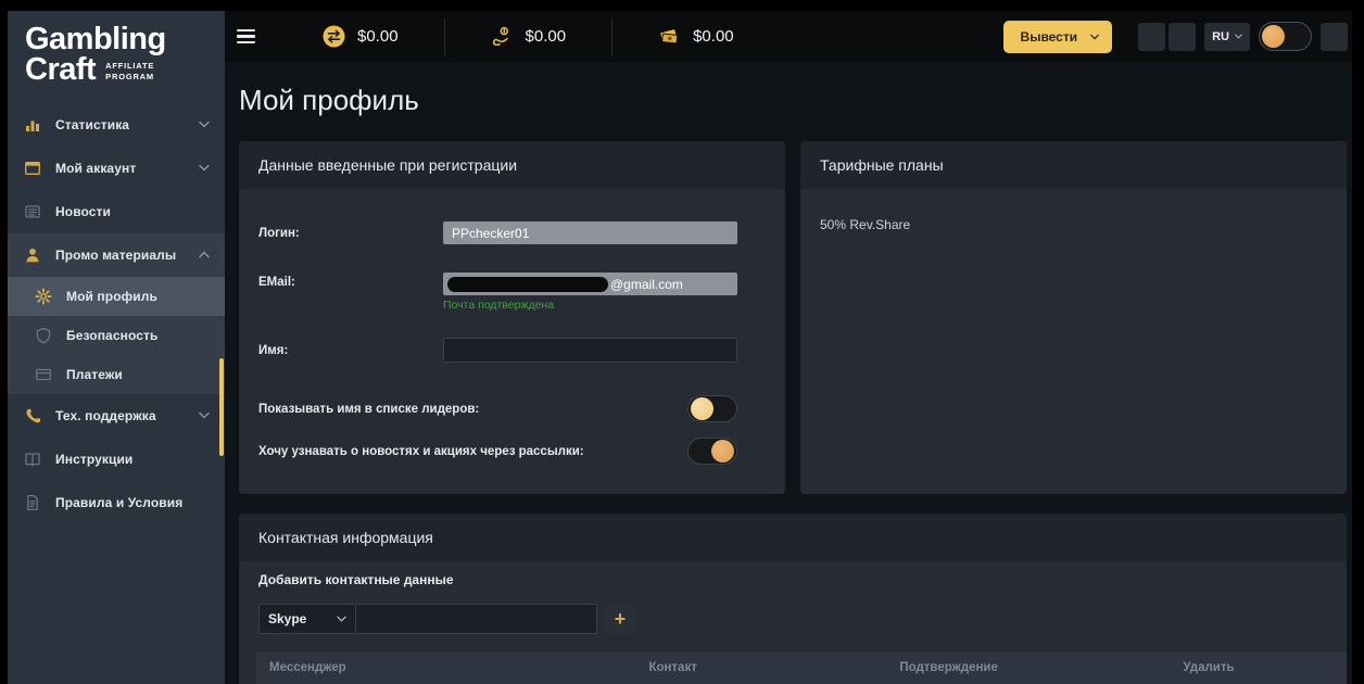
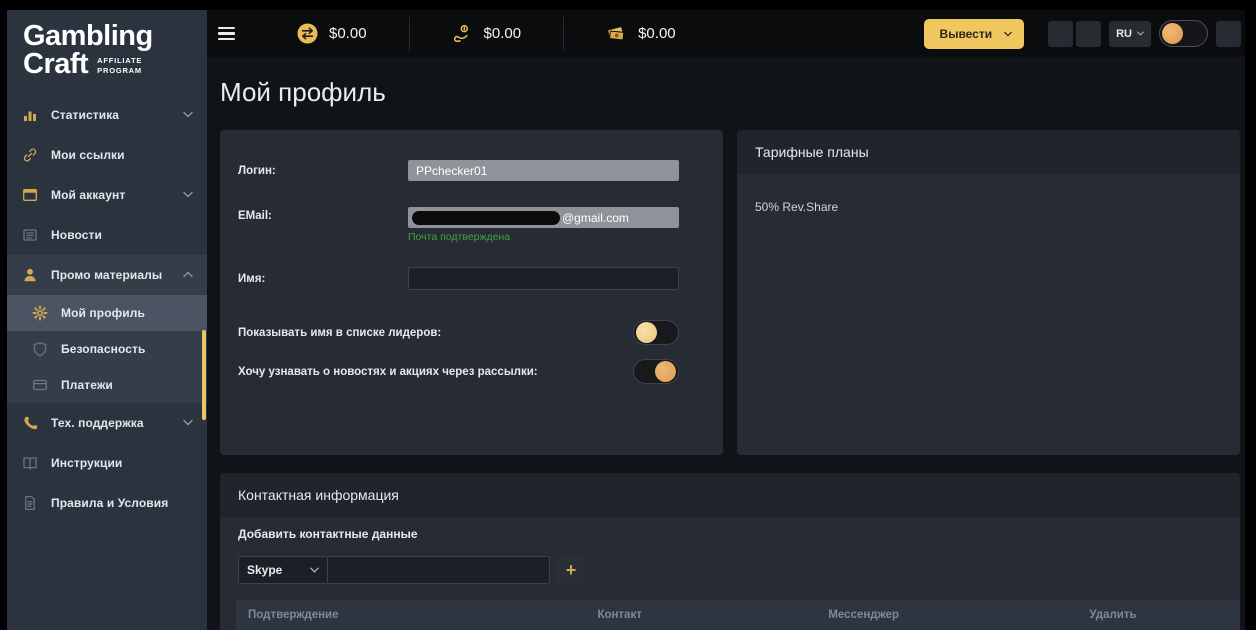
  Gambling
  Craft
  AFFILIATE
  PROGRAM
  Статистика
+ Мои ссылки
  Мой аккаунт
  Новости
  Промо материалы
  Мой профиль
  Безопасность
  Платежи
  Тех. поддержка
  Инструкции
  Правила и Условия
  $0.00
  $0.00
  $0.00
  Вывести
  RU
  Мой профиль
- Данные введенные при регистрации
  Логин:
  PPchecker01
  EMail:
  @gmail.com
  Почта подтверждена
  Имя:
  Показывать имя в списке лидеров:
  Хочу узнавать о новостях и акциях через рассылки:
  Тарифные планы
  50% Rev.Share
  Контактная информация
  Добавить контактные данные
  Skype
  +
- Мессенджер
+ Подтверждение
  Контакт
- Подтверждение
+ Мессенджер
  Удалить
